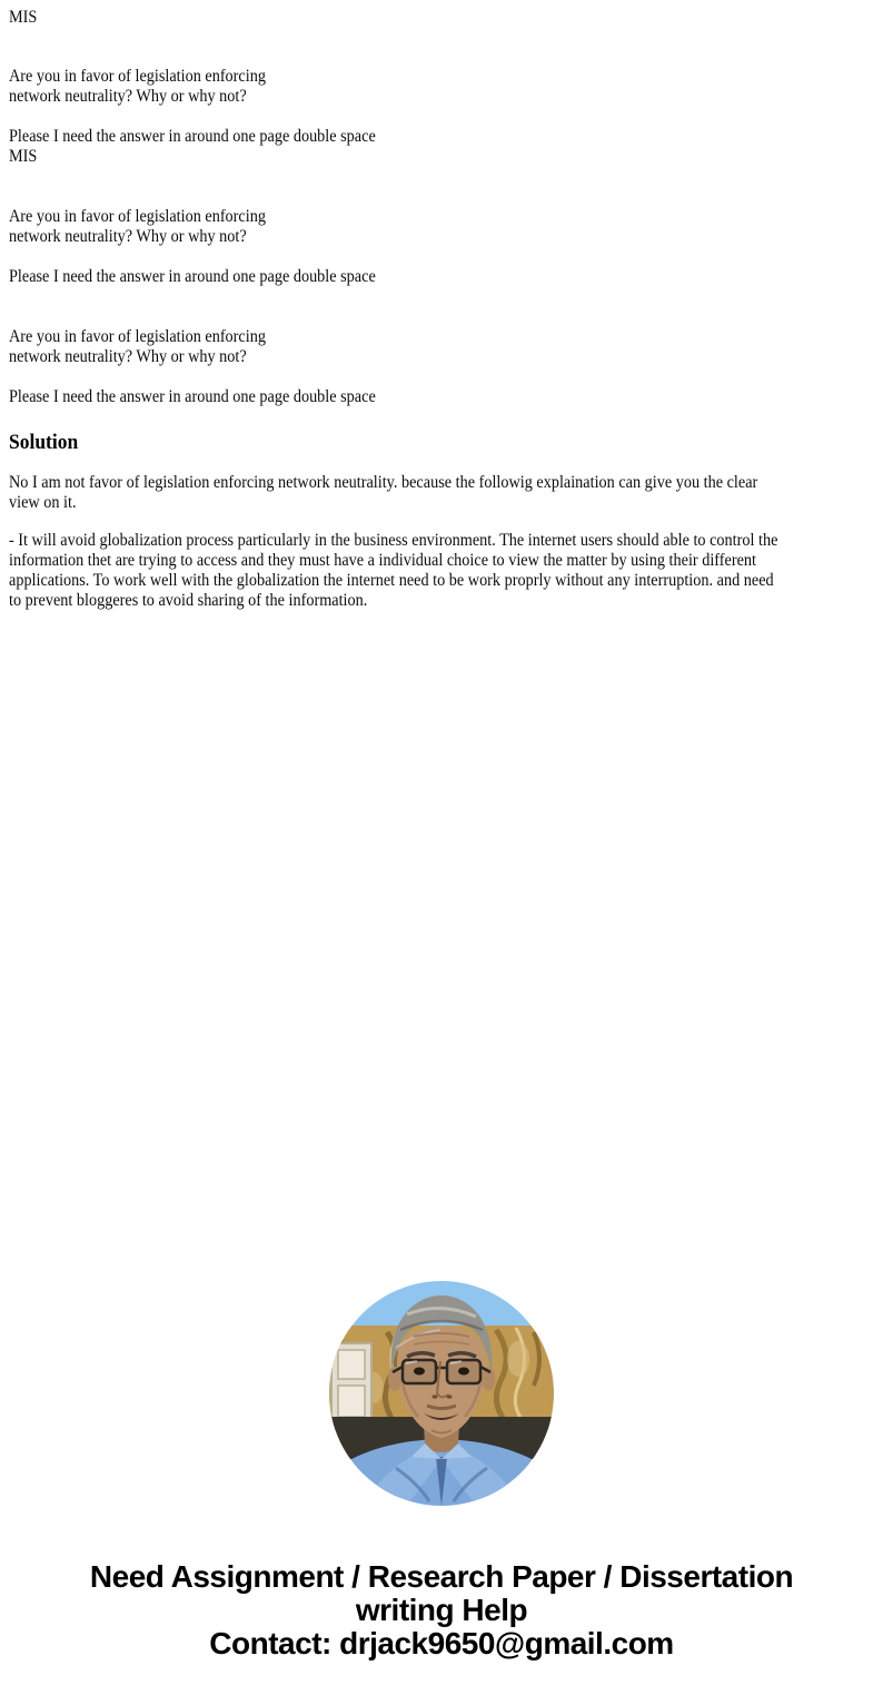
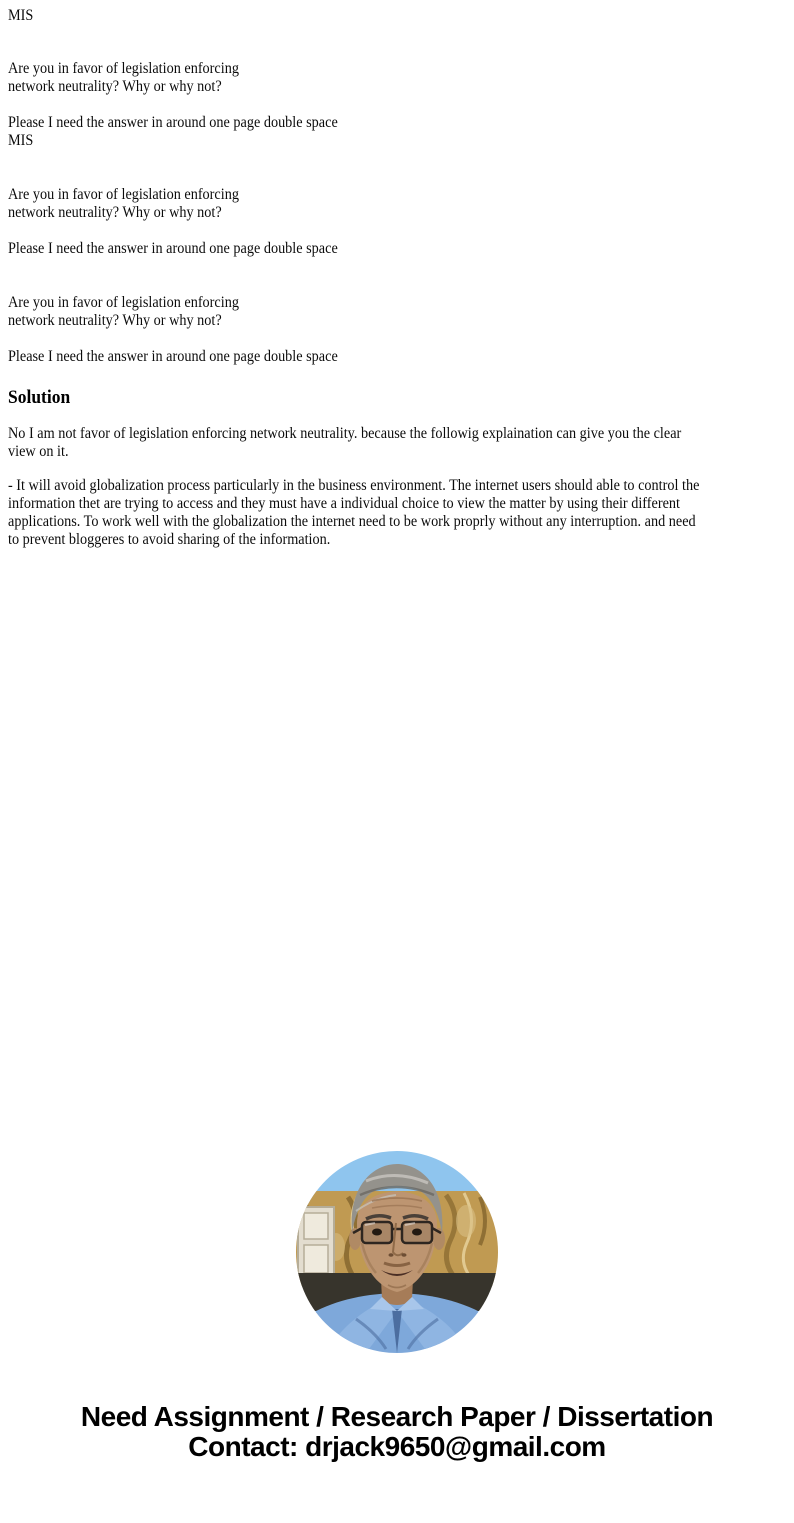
  MIS
  Are you in favor of legislation enforcing
  network neutrality? Why or why not?
  Please I need the answer in around one page double space
  MIS
  Are you in favor of legislation enforcing
  network neutrality? Why or why not?
  Please I need the answer in around one page double space
  Are you in favor of legislation enforcing
  network neutrality? Why or why not?
  Please I need the answer in around one page double space
  Solution
  No I am not favor of legislation enforcing network neutrality. because the followig explaination can give you the clear
  view on it.
  - It will avoid globalization process particularly in the business environment. The internet users should able to control the
  information thet are trying to access and they must have a individual choice to view the matter by using their different
  applications. To work well with the globalization the internet need to be work proprly without any interruption. and need
  to prevent bloggeres to avoid sharing of the information.
  Need Assignment / Research Paper / Dissertation
- writing Help
  Contact: drjack9650@gmail.com
